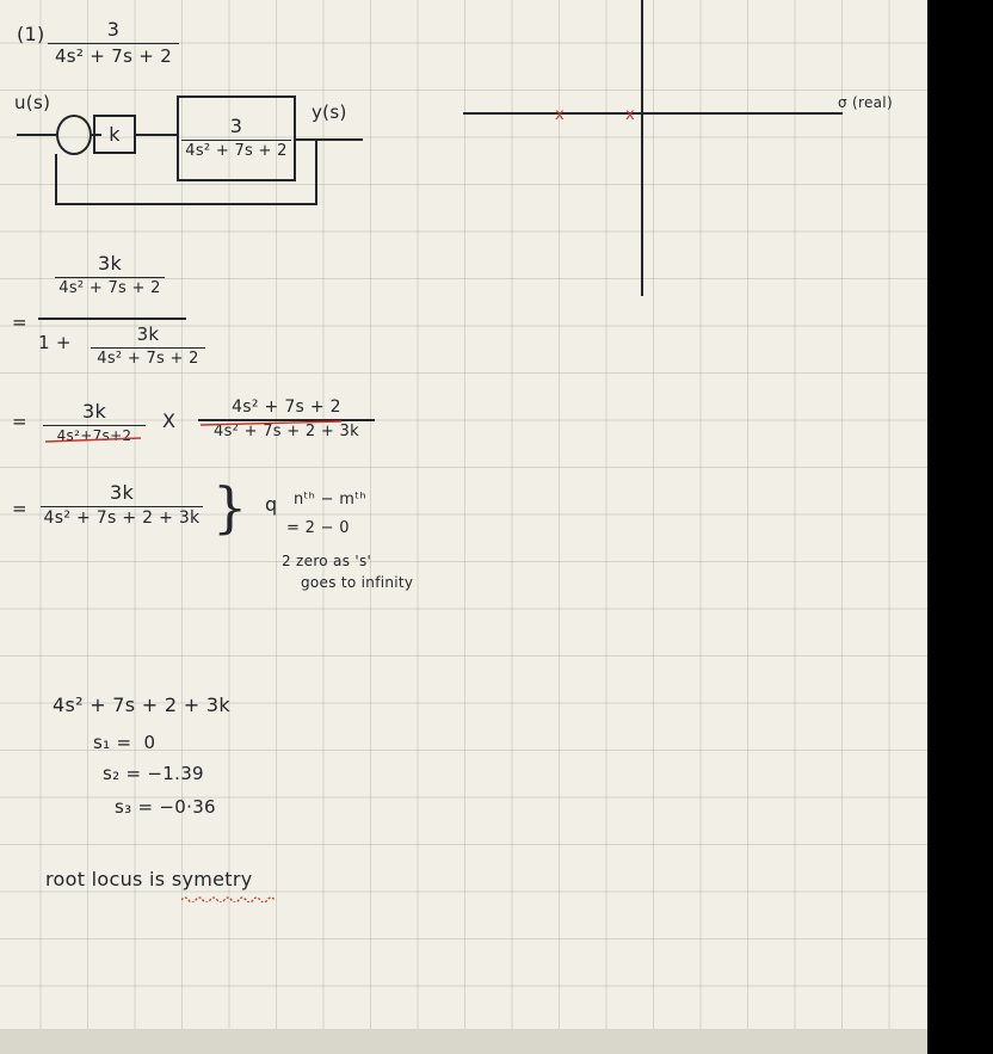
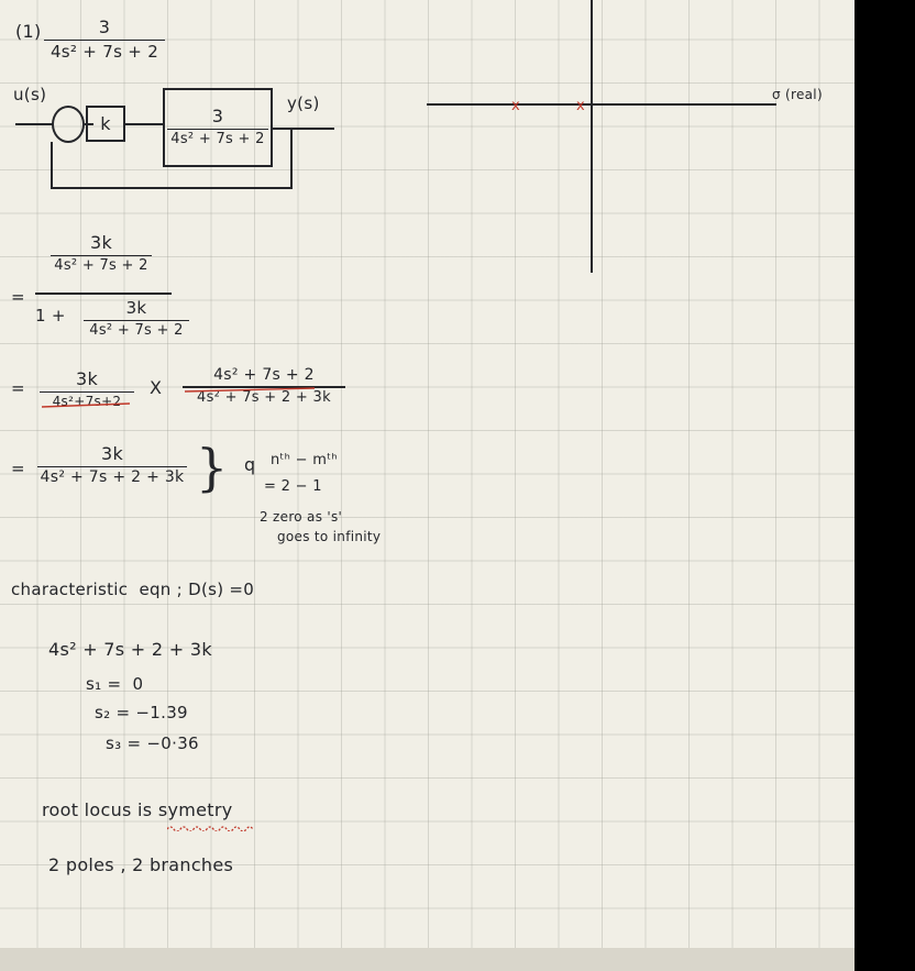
  (1)
  3
  4s² + 7s + 2
  u(s)
  k
  3
  4s² + 7s + 2
  y(s)
  x
  x
  σ (real)
  =
  3k
  4s² + 7s + 2
  1 +
  3k
  4s² + 7s + 2
  =
  3k
  4s²+7s+2
  X
  4s² + 7s + 2
  4s² + 7s + 2 + 3k
  =
  3k
  4s² + 7s + 2 + 3k
  }
  q
  nᵗʰ − mᵗʰ
- = 2 − 0
+ = 2 − 1
  2 zero as 's'
  goes to infinity
+ characteristic eqn ; D(s) =0
  4s² + 7s + 2 + 3k
  s₁ = 0
  s₂ = −1.39
  s₃ = −0·36
  root locus is symetry
+ 2 poles , 2 branches
